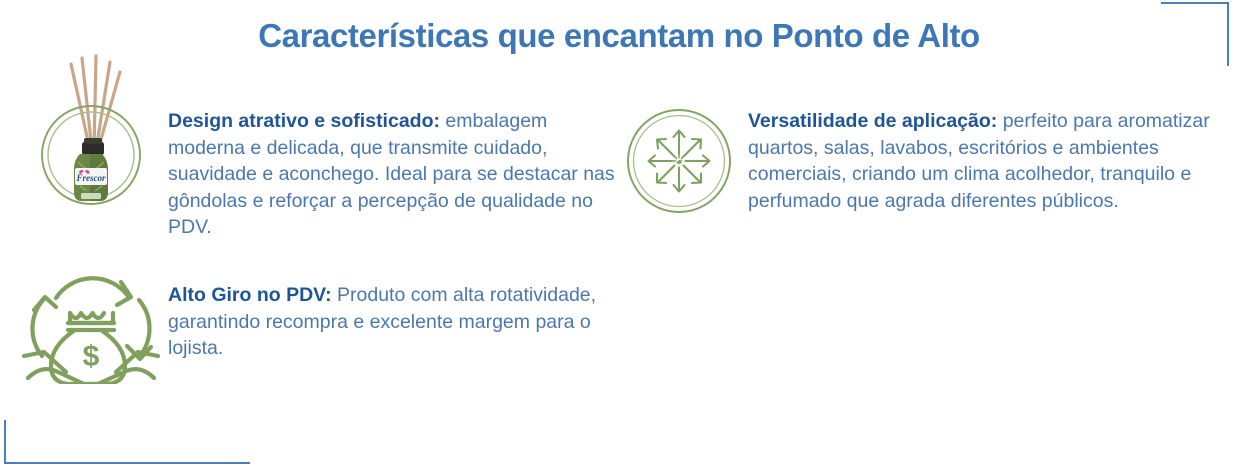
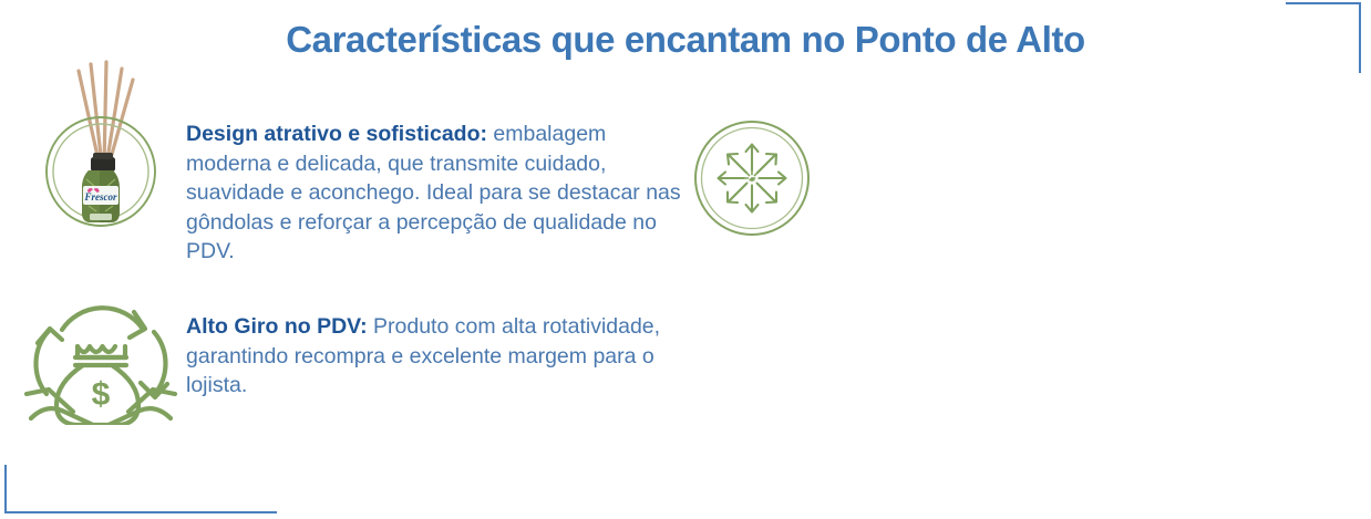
  Características que encantam no Ponto de Alto
  Frescor
  Design atrativo e sofisticado: embalagem moderna e delicada, que transmite cuidado, suavidade e aconchego. Ideal para se destacar nas gôndolas e reforçar a percepção de qualidade no PDV.
- Versatilidade de aplicação: perfeito para aromatizar quartos, salas, lavabos, escritórios e ambientes comerciais, criando um clima acolhedor, tranquilo e perfumado que agrada diferentes públicos.
  $
  Alto Giro no PDV: Produto com alta rotatividade, garantindo recompra e excelente margem para o lojista.
